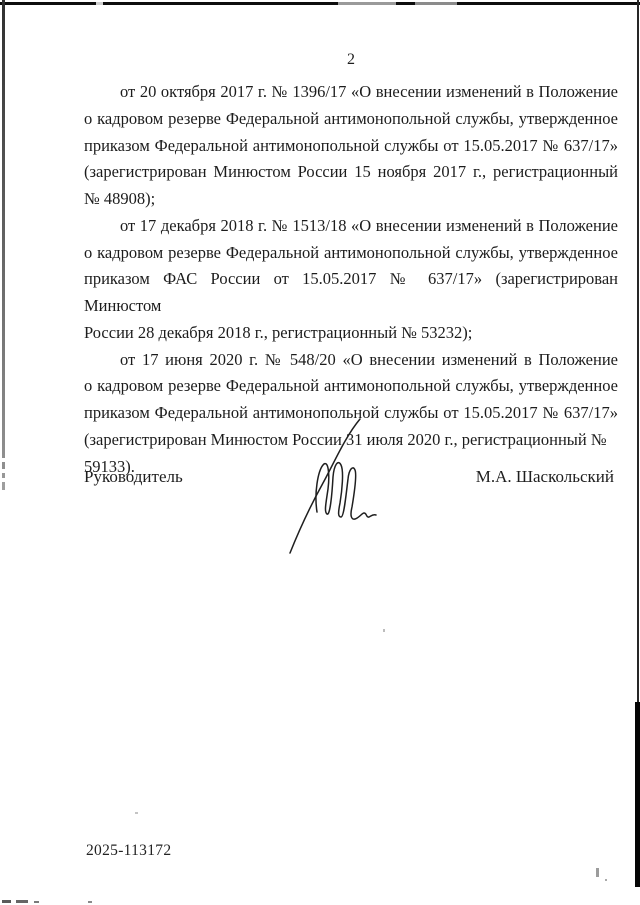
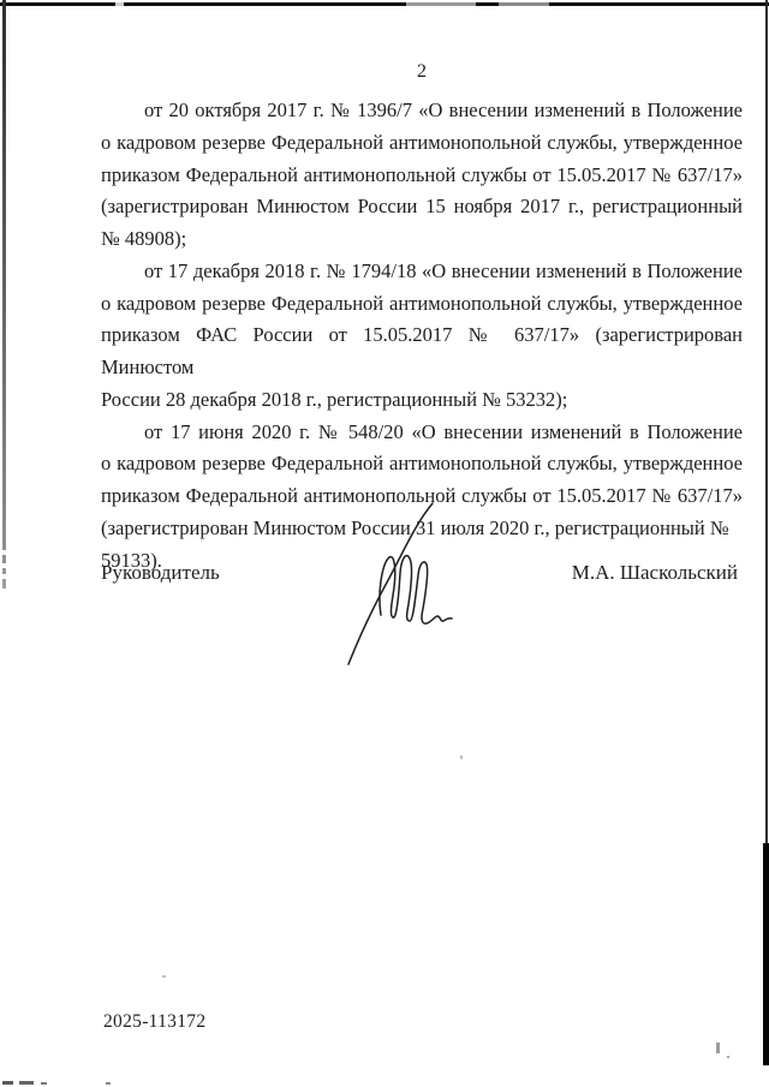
  2
- от 20 октября 2017 г. № 1396/17 «О внесении изменений в Положение
+ от 20 октября 2017 г. № 1396/7 «О внесении изменений в Положение
  о кадровом резерве Федеральной антимонопольной службы, утвержденное
  приказом Федеральной антимонопольной службы от 15.05.2017 № 637/17»
  (зарегистрирован Минюстом России 15 ноября 2017 г., регистрационный
  № 48908);
- от 17 декабря 2018 г. № 1513/18 «О внесении изменений в Положение
+ от 17 декабря 2018 г. № 1794/18 «О внесении изменений в Положение
  о кадровом резерве Федеральной антимонопольной службы, утвержденное
  приказом ФАС России от 15.05.2017 № 637/17» (зарегистрирован Минюстом
  России 28 декабря 2018 г., регистрационный № 53232);
  от 17 июня 2020 г. № 548/20 «О внесении изменений в Положение
  о кадровом резерве Федеральной антимонопольной службы, утвержденное
  приказом Федеральной антимонопольной службы от 15.05.2017 № 637/17»
  (зарегистрирован Минюстом России 31 июля 2020 г., регистрационный № 59133).
  Руководитель
  М.А. Шаскольский
  2025-113172
